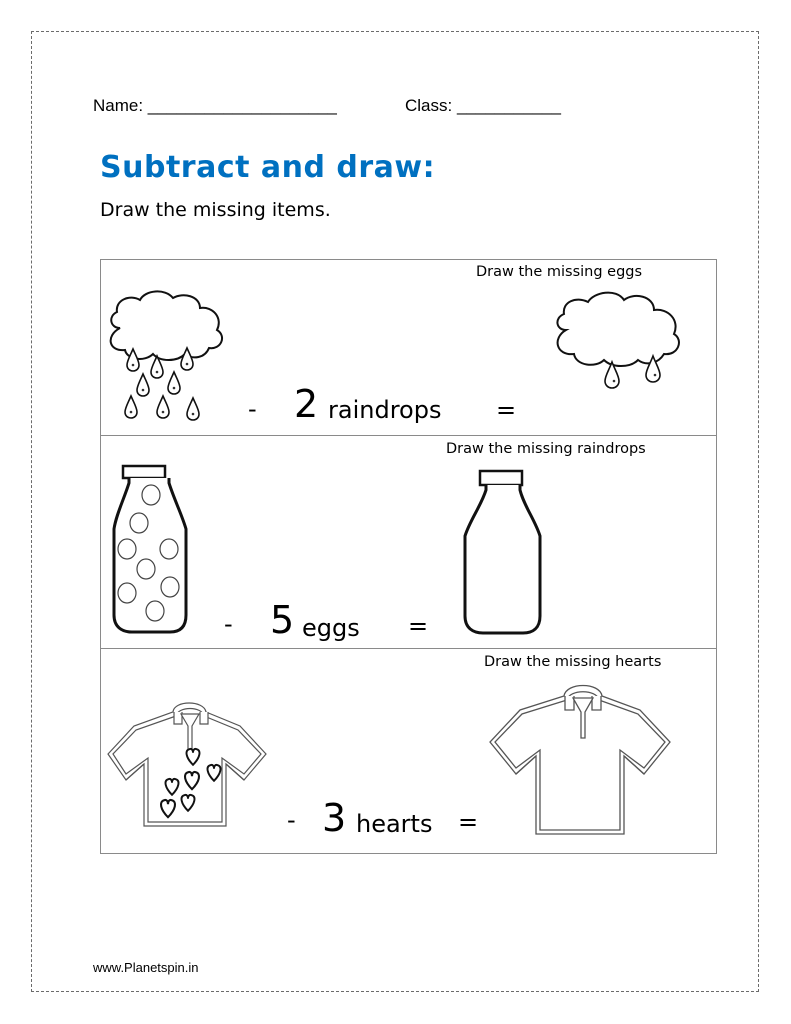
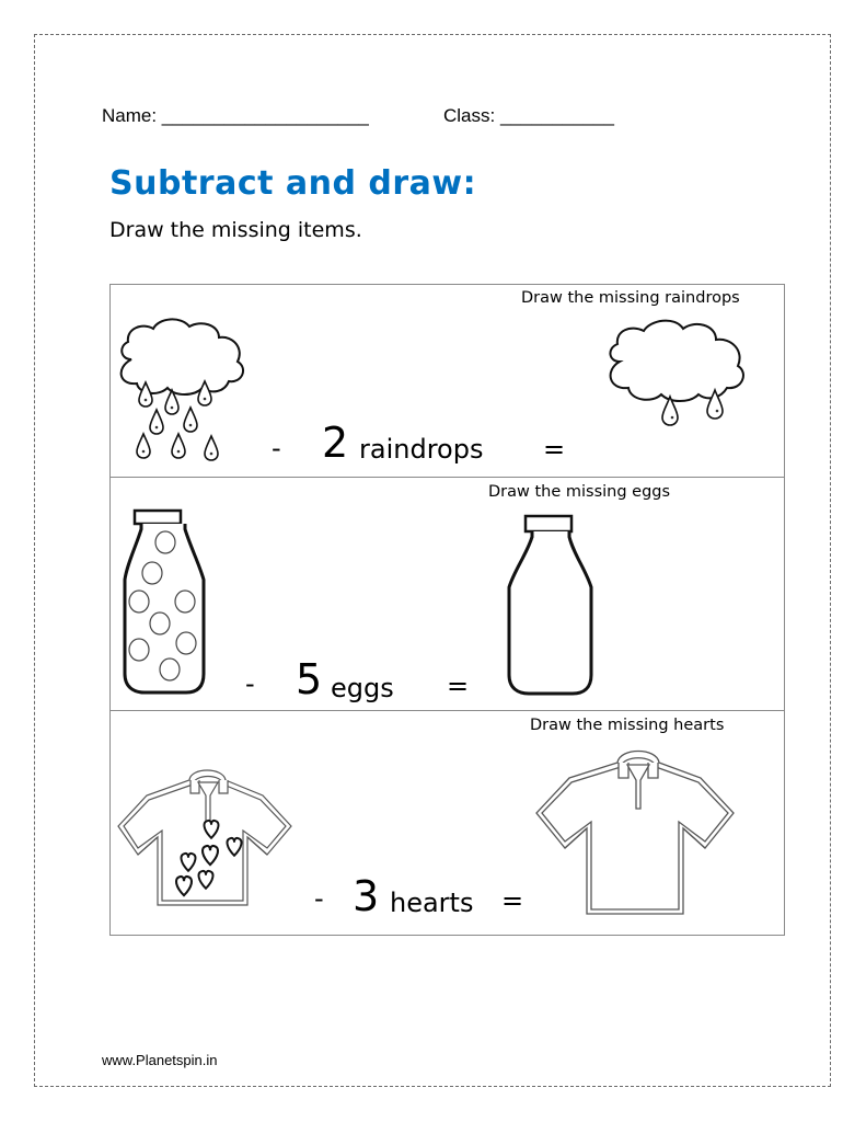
  Name: ____________________
  Class: ___________
  Subtract and draw:
  Draw the missing items.
- Draw the missing eggs
+ Draw the missing raindrops
  -
  2
  raindrops
  =
- Draw the missing raindrops
+ Draw the missing eggs
  -
  5
  eggs
  =
  Draw the missing hearts
  -
  3
  hearts
  =
  www.Planetspin.in
